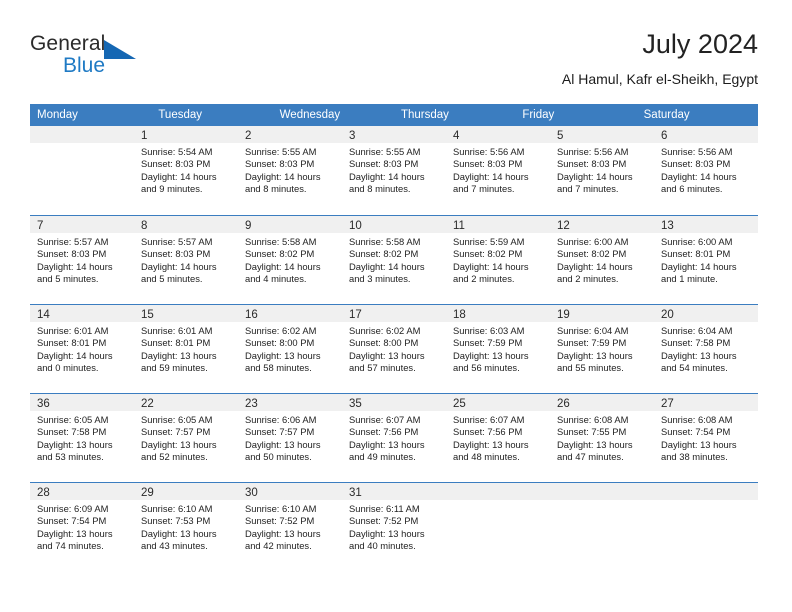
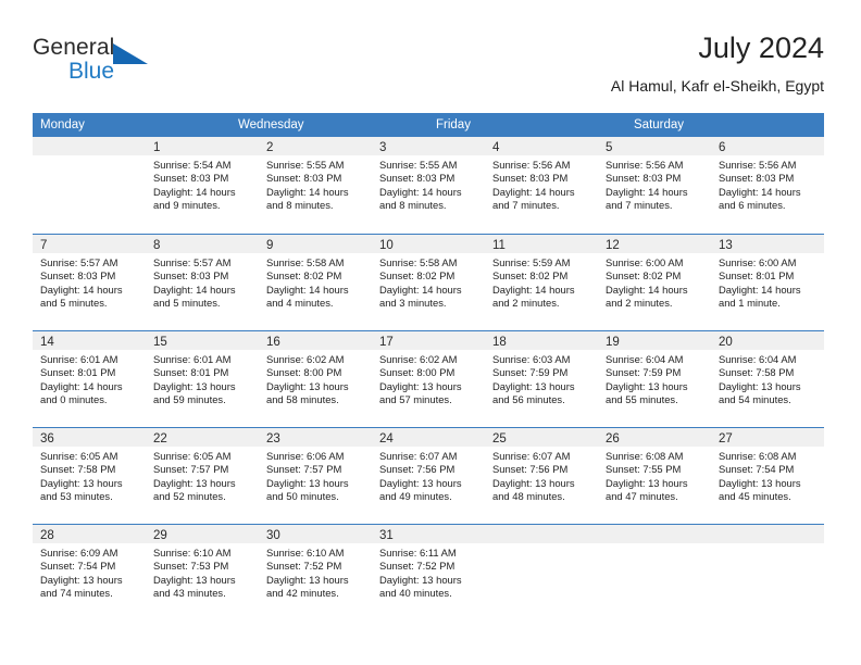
  General
  Blue
  July 2024
  Al Hamul, Kafr el-Sheikh, Egypt
  Monday
- Tuesday
  Wednesday
- Thursday
  Friday
  Saturday
  1
  Sunrise: 5:54 AM
  Sunset: 8:03 PM
  Daylight: 14 hours
  and 9 minutes.
  2
  Sunrise: 5:55 AM
  Sunset: 8:03 PM
  Daylight: 14 hours
  and 8 minutes.
  3
  Sunrise: 5:55 AM
  Sunset: 8:03 PM
  Daylight: 14 hours
  and 8 minutes.
  4
  Sunrise: 5:56 AM
  Sunset: 8:03 PM
  Daylight: 14 hours
  and 7 minutes.
  5
  Sunrise: 5:56 AM
  Sunset: 8:03 PM
  Daylight: 14 hours
  and 7 minutes.
  6
  Sunrise: 5:56 AM
  Sunset: 8:03 PM
  Daylight: 14 hours
  and 6 minutes.
  7
  Sunrise: 5:57 AM
  Sunset: 8:03 PM
  Daylight: 14 hours
  and 5 minutes.
  8
  Sunrise: 5:57 AM
  Sunset: 8:03 PM
  Daylight: 14 hours
  and 5 minutes.
  9
  Sunrise: 5:58 AM
  Sunset: 8:02 PM
  Daylight: 14 hours
  and 4 minutes.
  10
  Sunrise: 5:58 AM
  Sunset: 8:02 PM
  Daylight: 14 hours
  and 3 minutes.
  11
  Sunrise: 5:59 AM
  Sunset: 8:02 PM
  Daylight: 14 hours
  and 2 minutes.
  12
  Sunrise: 6:00 AM
  Sunset: 8:02 PM
  Daylight: 14 hours
  and 2 minutes.
  13
  Sunrise: 6:00 AM
  Sunset: 8:01 PM
  Daylight: 14 hours
  and 1 minute.
  14
  Sunrise: 6:01 AM
  Sunset: 8:01 PM
  Daylight: 14 hours
  and 0 minutes.
  15
  Sunrise: 6:01 AM
  Sunset: 8:01 PM
  Daylight: 13 hours
  and 59 minutes.
  16
  Sunrise: 6:02 AM
  Sunset: 8:00 PM
  Daylight: 13 hours
  and 58 minutes.
  17
  Sunrise: 6:02 AM
  Sunset: 8:00 PM
  Daylight: 13 hours
  and 57 minutes.
  18
  Sunrise: 6:03 AM
  Sunset: 7:59 PM
  Daylight: 13 hours
  and 56 minutes.
  19
  Sunrise: 6:04 AM
  Sunset: 7:59 PM
  Daylight: 13 hours
  and 55 minutes.
  20
  Sunrise: 6:04 AM
  Sunset: 7:58 PM
  Daylight: 13 hours
  and 54 minutes.
  36
  Sunrise: 6:05 AM
  Sunset: 7:58 PM
  Daylight: 13 hours
  and 53 minutes.
  22
  Sunrise: 6:05 AM
  Sunset: 7:57 PM
  Daylight: 13 hours
  and 52 minutes.
  23
  Sunrise: 6:06 AM
  Sunset: 7:57 PM
  Daylight: 13 hours
  and 50 minutes.
- 35
+ 24
  Sunrise: 6:07 AM
  Sunset: 7:56 PM
  Daylight: 13 hours
  and 49 minutes.
  25
  Sunrise: 6:07 AM
  Sunset: 7:56 PM
  Daylight: 13 hours
  and 48 minutes.
  26
  Sunrise: 6:08 AM
  Sunset: 7:55 PM
  Daylight: 13 hours
  and 47 minutes.
  27
  Sunrise: 6:08 AM
  Sunset: 7:54 PM
  Daylight: 13 hours
- and 38 minutes.
+ and 45 minutes.
  28
  Sunrise: 6:09 AM
  Sunset: 7:54 PM
  Daylight: 13 hours
  and 74 minutes.
  29
  Sunrise: 6:10 AM
  Sunset: 7:53 PM
  Daylight: 13 hours
  and 43 minutes.
  30
  Sunrise: 6:10 AM
  Sunset: 7:52 PM
  Daylight: 13 hours
  and 42 minutes.
  31
  Sunrise: 6:11 AM
  Sunset: 7:52 PM
  Daylight: 13 hours
  and 40 minutes.
